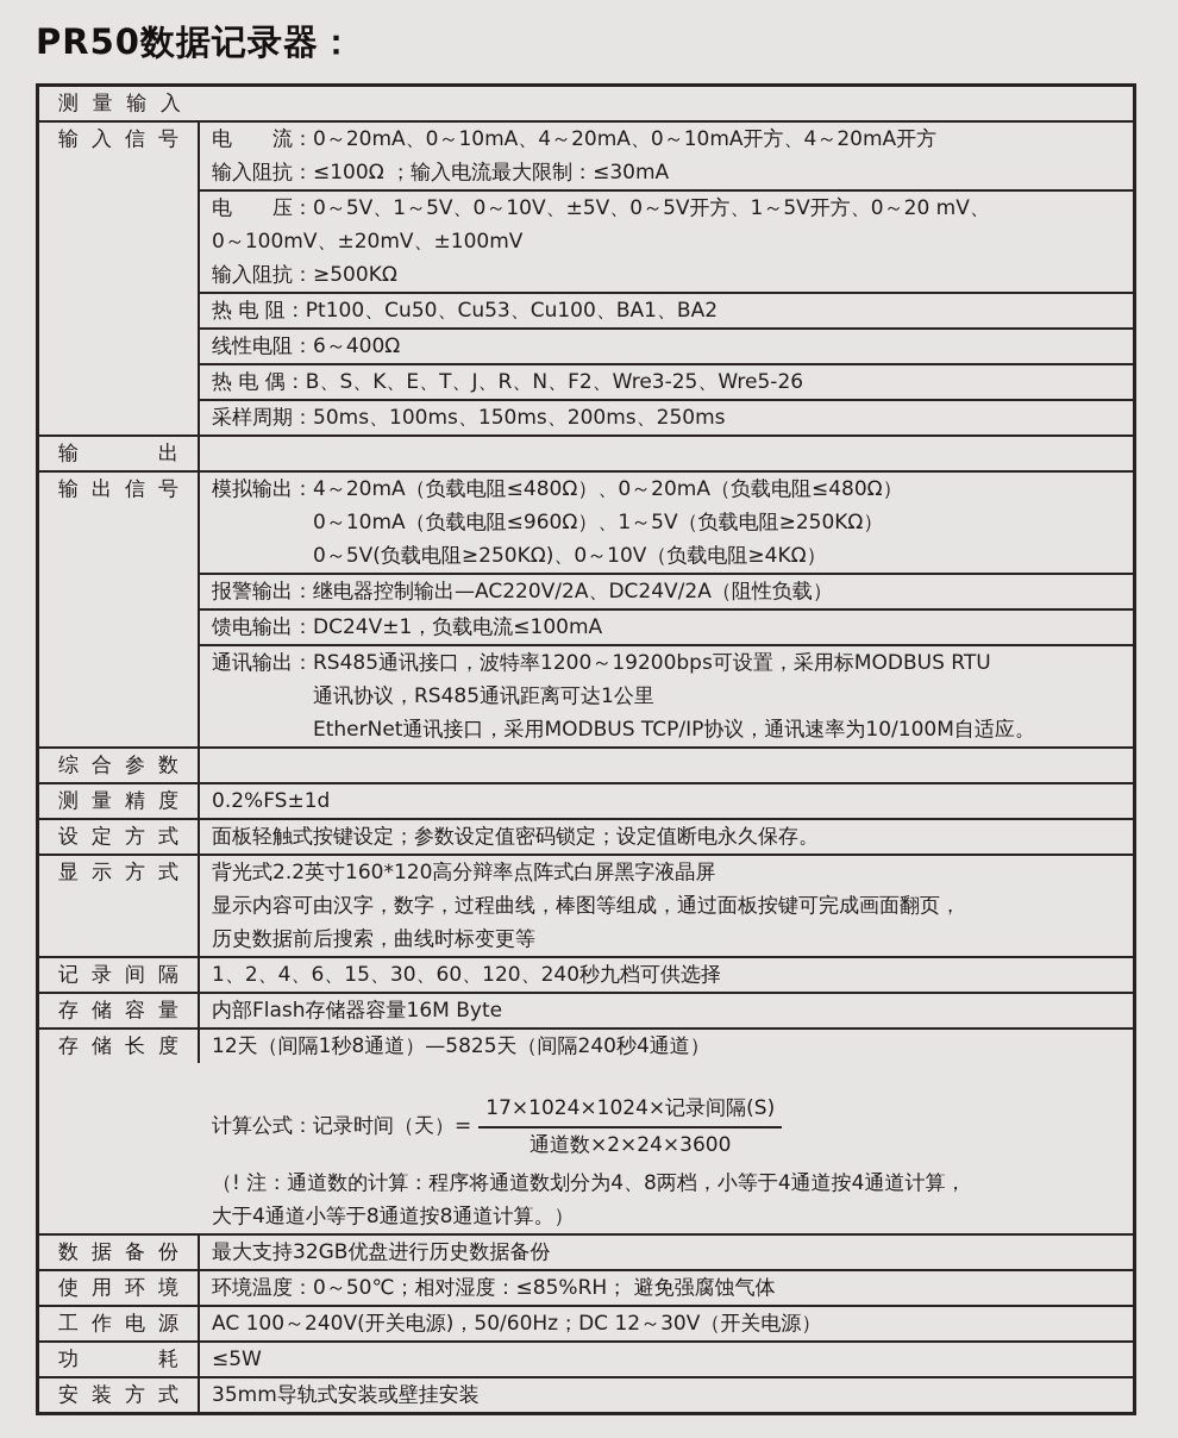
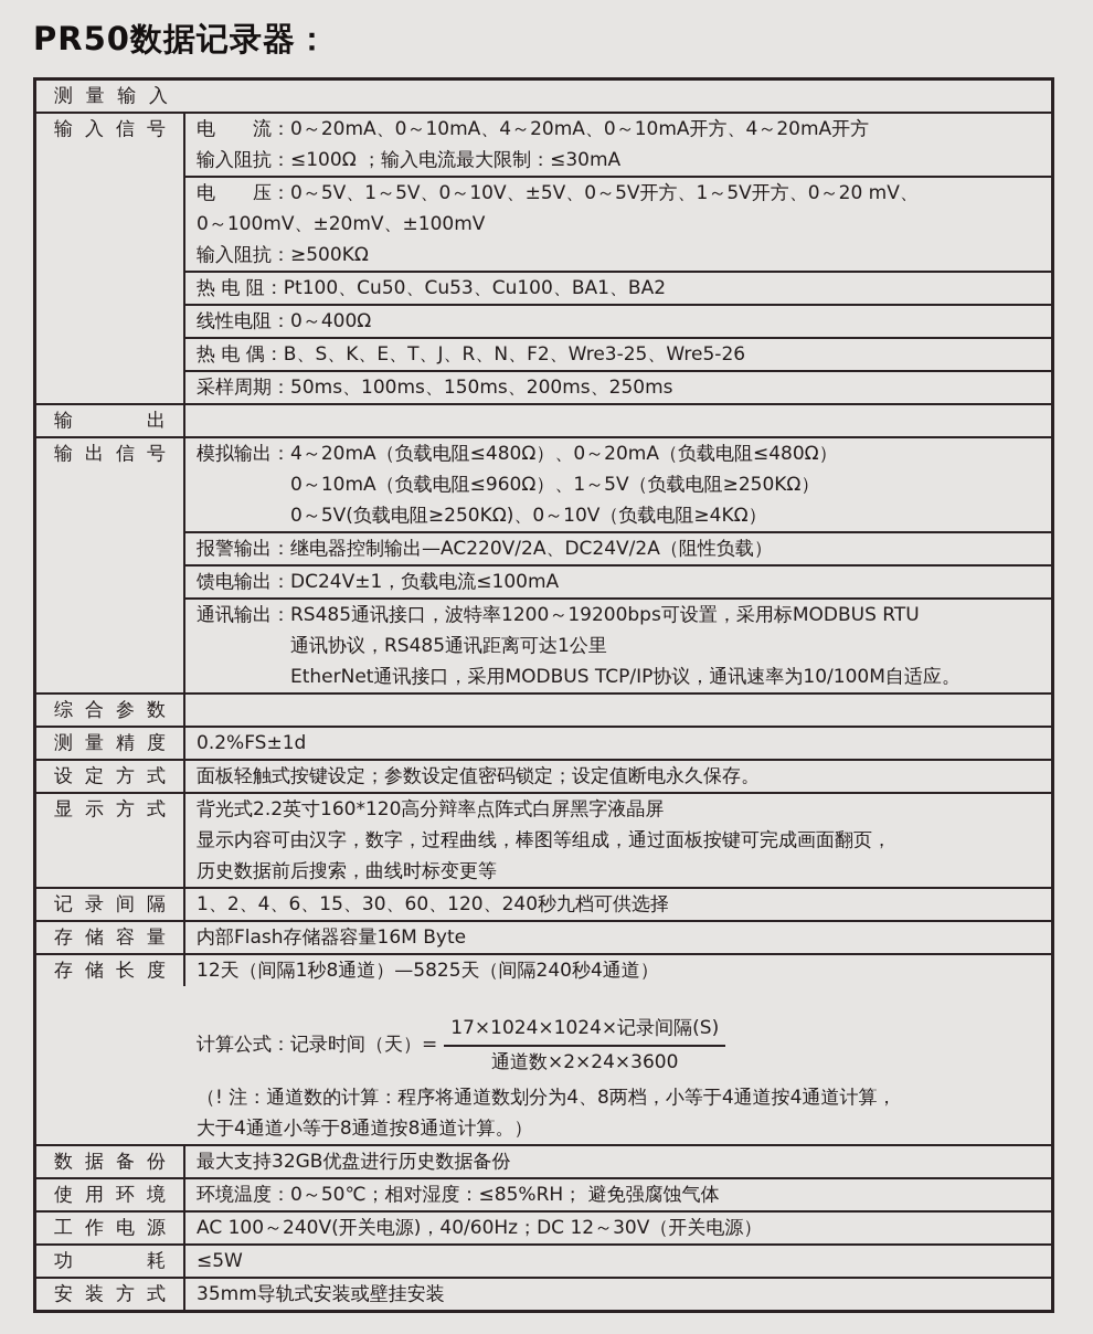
  PR50数据记录器：
  测量输入
  输入信号
  电 流：0～20mA、0～10mA、4～20mA、0～10mA开方、4～20mA开方
  输入阻抗：≤100Ω ；输入电流最大限制：≤30mA
  电 压：0～5V、1～5V、0～10V、±5V、0～5V开方、1～5V开方、0～20 mV、
  0～100mV、±20mV、±100mV
  输入阻抗：≥500KΩ
  热 电 阻：Pt100、Cu50、Cu53、Cu100、BA1、BA2
- 线性电阻：6～400Ω
+ 线性电阻：0～400Ω
  热 电 偶：B、S、K、E、T、J、R、N、F2、Wre3-25、Wre5-26
  采样周期：50ms、100ms、150ms、200ms、250ms
  输出
  输出信号
  模拟输出：4～20mA（负载电阻≤480Ω）、0～20mA（负载电阻≤480Ω）
  0～10mA（负载电阻≤960Ω）、1～5V（负载电阻≥250KΩ）
  0～5V(负载电阻≥250KΩ)、0～10V（负载电阻≥4KΩ）
  报警输出：继电器控制输出—AC220V/2A、DC24V/2A（阻性负载）
  馈电输出：DC24V±1，负载电流≤100mA
  通讯输出：RS485通讯接口，波特率1200～19200bps可设置，采用标MODBUS RTU
  通讯协议，RS485通讯距离可达1公里
  EtherNet通讯接口，采用MODBUS TCP/IP协议，通讯速率为10/100M自适应。
  综合参数
  测量精度
  0.2%FS±1d
  设定方式
  面板轻触式按键设定；参数设定值密码锁定；设定值断电永久保存。
  显示方式
  背光式2.2英寸160*120高分辩率点阵式白屏黑字液晶屏
  显示内容可由汉字，数字，过程曲线，棒图等组成，通过面板按键可完成画面翻页，
  历史数据前后搜索，曲线时标变更等
  记录间隔
  1、2、4、6、15、30、60、120、240秒九档可供选择
  存储容量
  内部Flash存储器容量16M Byte
  存储长度
  12天（间隔1秒8通道）—5825天（间隔240秒4通道）
  计算公式：记录时间（天）=
  17×1024×1024×记录间隔(S)
  通道数×2×24×3600
  （! 注：通道数的计算：程序将通道数划分为4、8两档，小等于4通道按4通道计算，
  大于4通道小等于8通道按8通道计算。）
  数据备份
  最大支持32GB优盘进行历史数据备份
  使用环境
  环境温度：0～50℃；相对湿度：≤85%RH； 避免强腐蚀气体
  工作电源
- AC 100～240V(开关电源)，50/60Hz；DC 12～30V（开关电源）
+ AC 100～240V(开关电源)，40/60Hz；DC 12～30V（开关电源）
  功耗
  ≤5W
  安装方式
  35mm导轨式安装或壁挂安装
